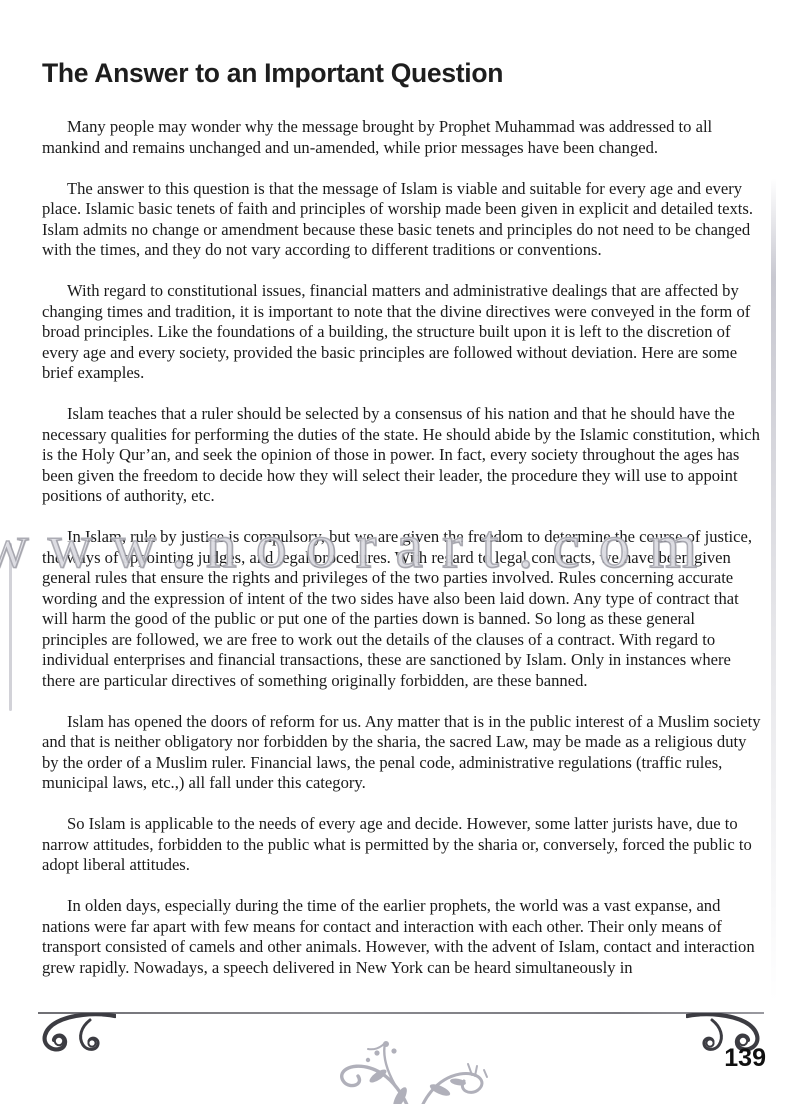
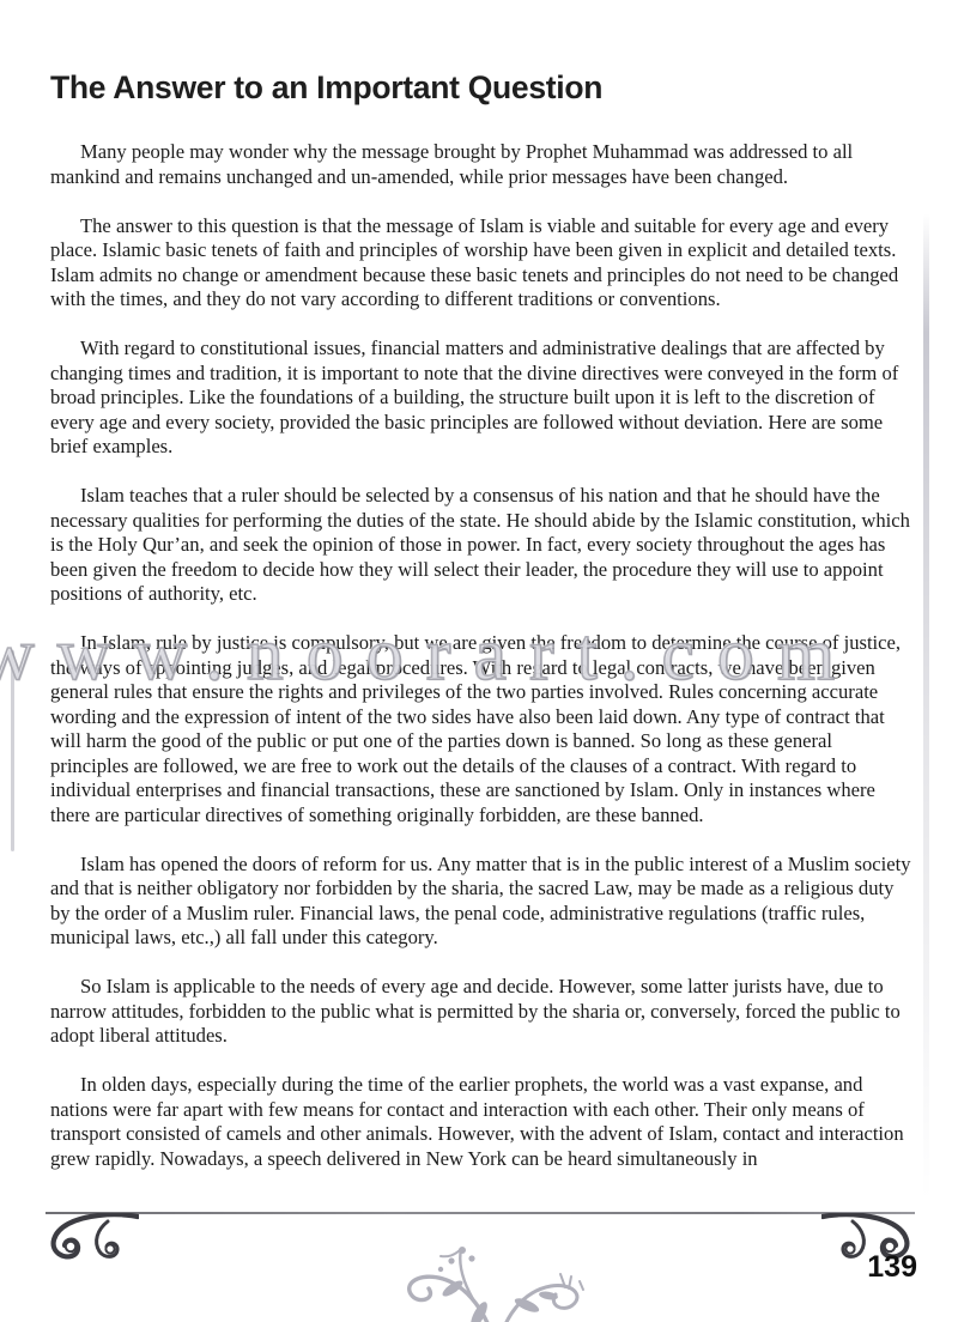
  The Answer to an Important Question
  Many people may wonder why the message brought by Prophet Muhammad was addressed to all mankind and remains unchanged and un-amended, while prior messages have been changed.
- The answer to this question is that the message of Islam is viable and suitable for every age and every place. Islamic basic tenets of faith and principles of worship made been given in explicit and detailed texts. Islam admits no change or amendment because these basic tenets and principles do not need to be changed with the times, and they do not vary according to different traditions or conventions.
+ The answer to this question is that the message of Islam is viable and suitable for every age and every place. Islamic basic tenets of faith and principles of worship have been given in explicit and detailed texts. Islam admits no change or amendment because these basic tenets and principles do not need to be changed with the times, and they do not vary according to different traditions or conventions.
  With regard to constitutional issues, financial matters and administrative dealings that are affected by changing times and tradition, it is important to note that the divine directives were conveyed in the form of broad principles. Like the foundations of a building, the structure built upon it is left to the discretion of every age and every society, provided the basic principles are followed without deviation. Here are some brief examples.
  Islam teaches that a ruler should be selected by a consensus of his nation and that he should have the necessary qualities for performing the duties of the state. He should abide by the Islamic constitution, which is the Holy Qur’an, and seek the opinion of those in power. In fact, every society throughout the ages has been given the freedom to decide how they will select their leader, the procedure they will use to appoint positions of authority, etc.
  In Islam, rule by justice is compulsory, but we are given the freedom to determine the course of justice, the ways of appointing judges, and legal procedures. With regard to legal contracts, we have been given general rules that ensure the rights and privileges of the two parties involved. Rules concerning accurate wording and the expression of intent of the two sides have also been laid down. Any type of contract that will harm the good of the public or put one of the parties down is banned. So long as these general principles are followed, we are free to work out the details of the clauses of a contract. With regard to individual enterprises and financial transactions, these are sanctioned by Islam. Only in instances where there are particular directives of something originally forbidden, are these banned.
  Islam has opened the doors of reform for us. Any matter that is in the public interest of a Muslim society and that is neither obligatory nor forbidden by the sharia, the sacred Law, may be made as a religious duty by the order of a Muslim ruler. Financial laws, the penal code, administrative regulations (traffic rules, municipal laws, etc.,) all fall under this category.
  So Islam is applicable to the needs of every age and decide. However, some latter jurists have, due to narrow attitudes, forbidden to the public what is permitted by the sharia or, conversely, forced the public to adopt liberal attitudes.
  In olden days, especially during the time of the earlier prophets, the world was a vast expanse, and nations were far apart with few means for contact and interaction with each other. Their only means of transport consisted of camels and other animals. However, with the advent of Islam, contact and interaction grew rapidly. Nowadays, a speech delivered in New York can be heard simultaneously in
  www.noorart.com
  139
